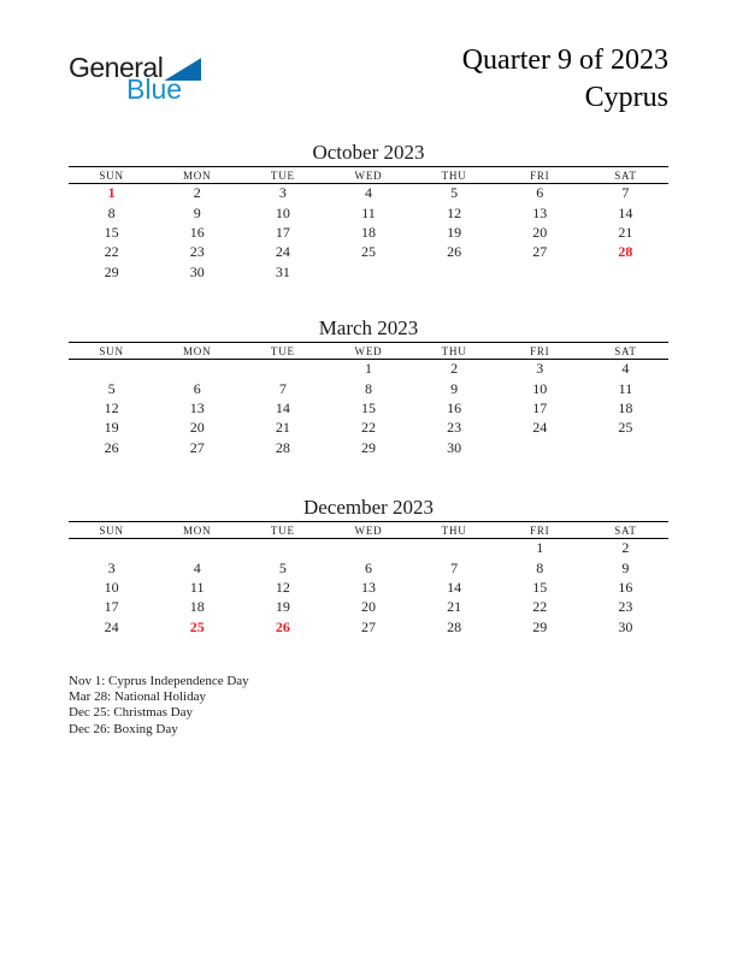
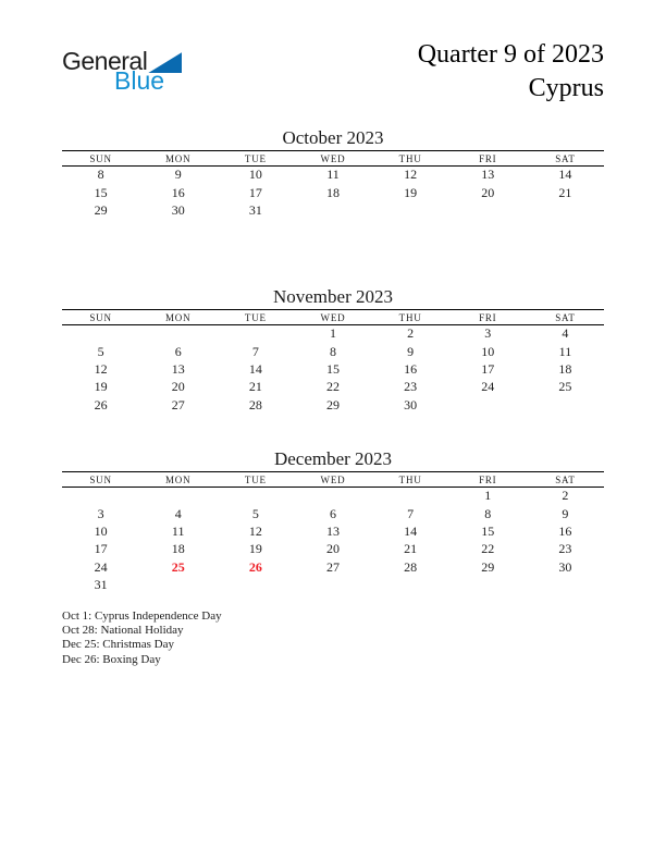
  General
  Blue
  Quarter 9 of 2023
  Cyprus
  October 2023
  SUN	MON	TUE	WED	THU	FRI	SAT
- 1	2	3	4	5	6	7
  8	9	10	11	12	13	14
  15	16	17	18	19	20	21
- 22	23	24	25	26	27	28
  29	30	31
- March 2023
+ November 2023
  SUN	MON	TUE	WED	THU	FRI	SAT
  			1	2	3	4
  5	6	7	8	9	10	11
  12	13	14	15	16	17	18
  19	20	21	22	23	24	25
  26	27	28	29	30
  December 2023
  SUN	MON	TUE	WED	THU	FRI	SAT
  					1	2
  3	4	5	6	7	8	9
  10	11	12	13	14	15	16
  17	18	19	20	21	22	23
  24	25	26	27	28	29	30
+ 31
- Nov 1: Cyprus Independence Day
+ Oct 1: Cyprus Independence Day
- Mar 28: National Holiday
+ Oct 28: National Holiday
  Dec 25: Christmas Day
  Dec 26: Boxing Day
